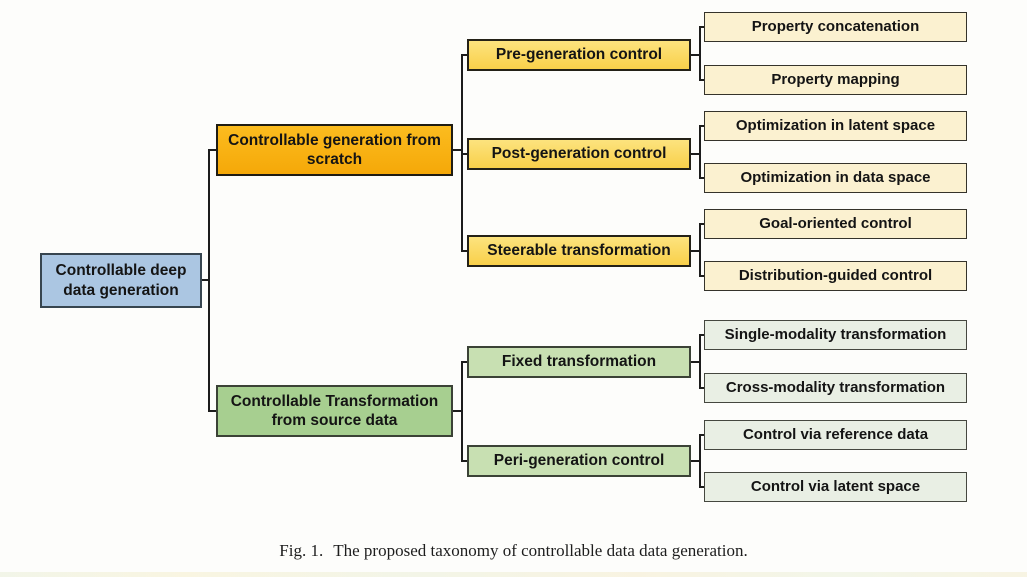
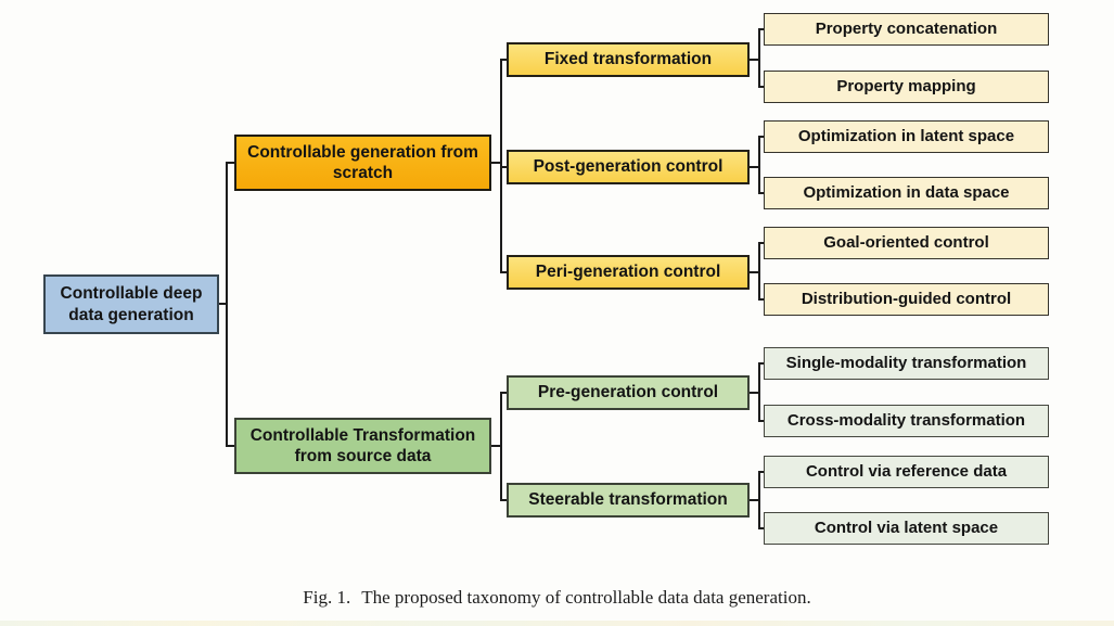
  Controllable deep data generation
  Controllable generation from scratch
  Controllable Transformation from source data
- Pre-generation control
+ Fixed transformation
  Post-generation control
- Steerable transformation
+ Peri-generation control
- Fixed transformation
+ Pre-generation control
- Peri-generation control
+ Steerable transformation
  Property concatenation
  Property mapping
  Optimization in latent space
  Optimization in data space
  Goal-oriented control
  Distribution-guided control
  Single-modality transformation
  Cross-modality transformation
  Control via reference data
  Control via latent space
  Fig. 1. The proposed taxonomy of controllable data data generation.
